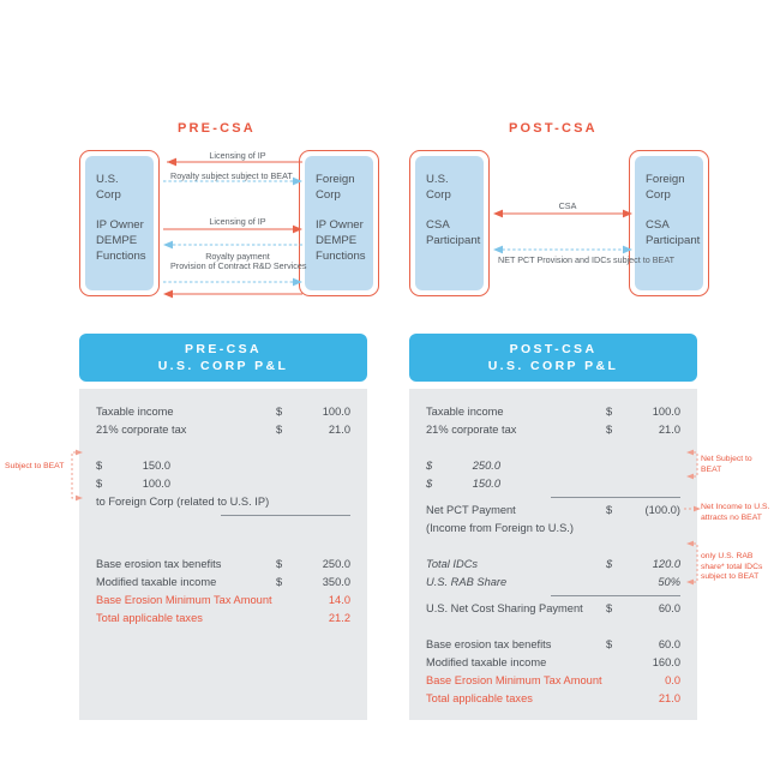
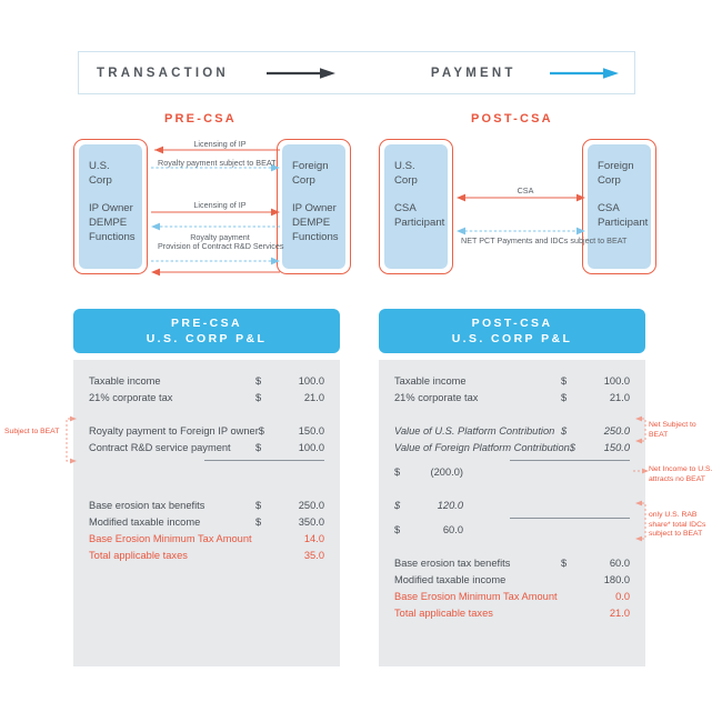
+ TRANSACTION
+ PAYMENT
  PRE-CSA
  POST-CSA
  U.S.
  Corp
  IP Owner
  DEMPE
  Functions
  Foreign
  Corp
  IP Owner
  DEMPE
  Functions
  Licensing of IP
- Royalty subject subject to BEAT
+ Royalty payment subject to BEAT
  Licensing of IP
  Royalty payment
  Provision of Contract R&D Services
  U.S.
  Corp
  CSA
  Participant
  Foreign
  Corp
  CSA
  Participant
  CSA
- NET PCT Provision and IDCs subject to BEAT
+ NET PCT Payments and IDCs subject to BEAT
  PRE-CSA
  U.S. CORP P&L
  Taxable income
  $
  100.0
  21% corporate tax
  $
  21.0
+ Royalty payment to Foreign IP owner
  $
  150.0
+ Contract R&D service payment
  $
  100.0
- to Foreign Corp (related to U.S. IP)
  Base erosion tax benefits
  $
  250.0
  Modified taxable income
  $
  350.0
  Base Erosion Minimum Tax Amount
  14.0
  Total applicable taxes
- 21.2
+ 35.0
  POST-CSA
  U.S. CORP P&L
  Taxable income
  $
  100.0
  21% corporate tax
  $
  21.0
+ Value of U.S. Platform Contribution
  $
  250.0
+ Value of Foreign Platform Contribution
  $
  150.0
- Net PCT Payment
  $
- (100.0)
+ (200.0)
- (Income from Foreign to U.S.)
- Total IDCs
  $
  120.0
- U.S. RAB Share
- 50%
- U.S. Net Cost Sharing Payment
  $
  60.0
  Base erosion tax benefits
  $
  60.0
  Modified taxable income
- 160.0
+ 180.0
  Base Erosion Minimum Tax Amount
  0.0
  Total applicable taxes
  21.0
